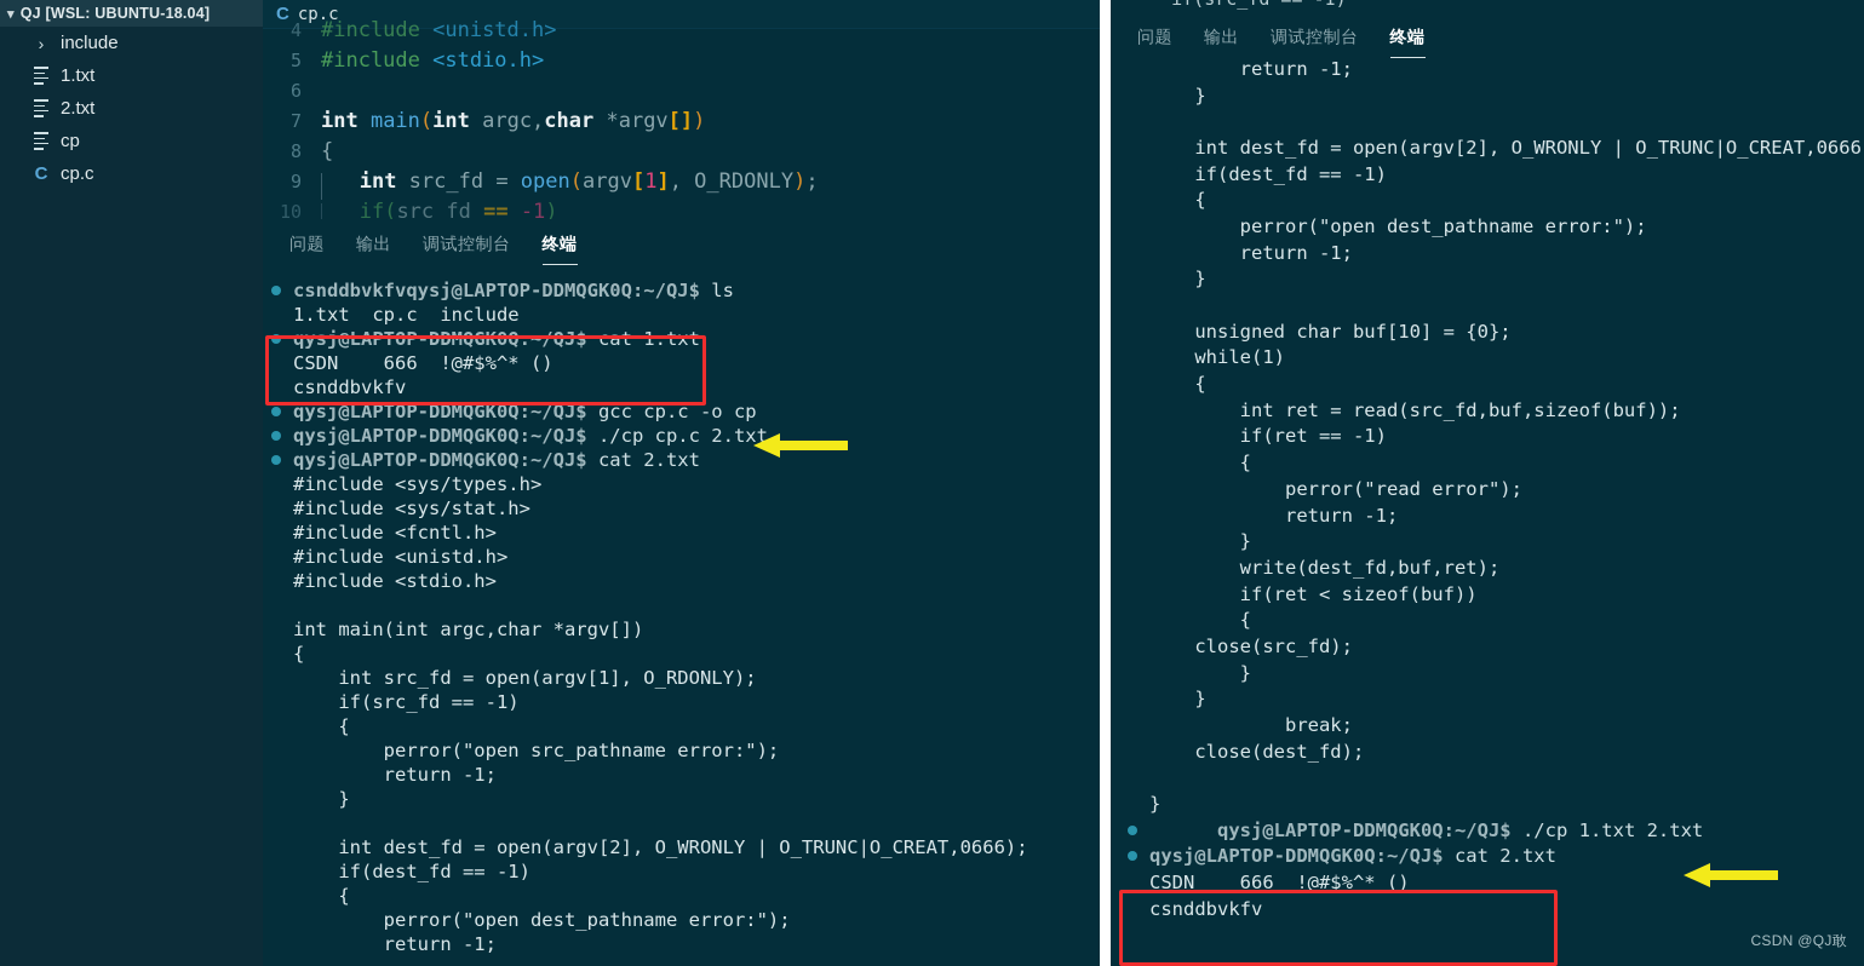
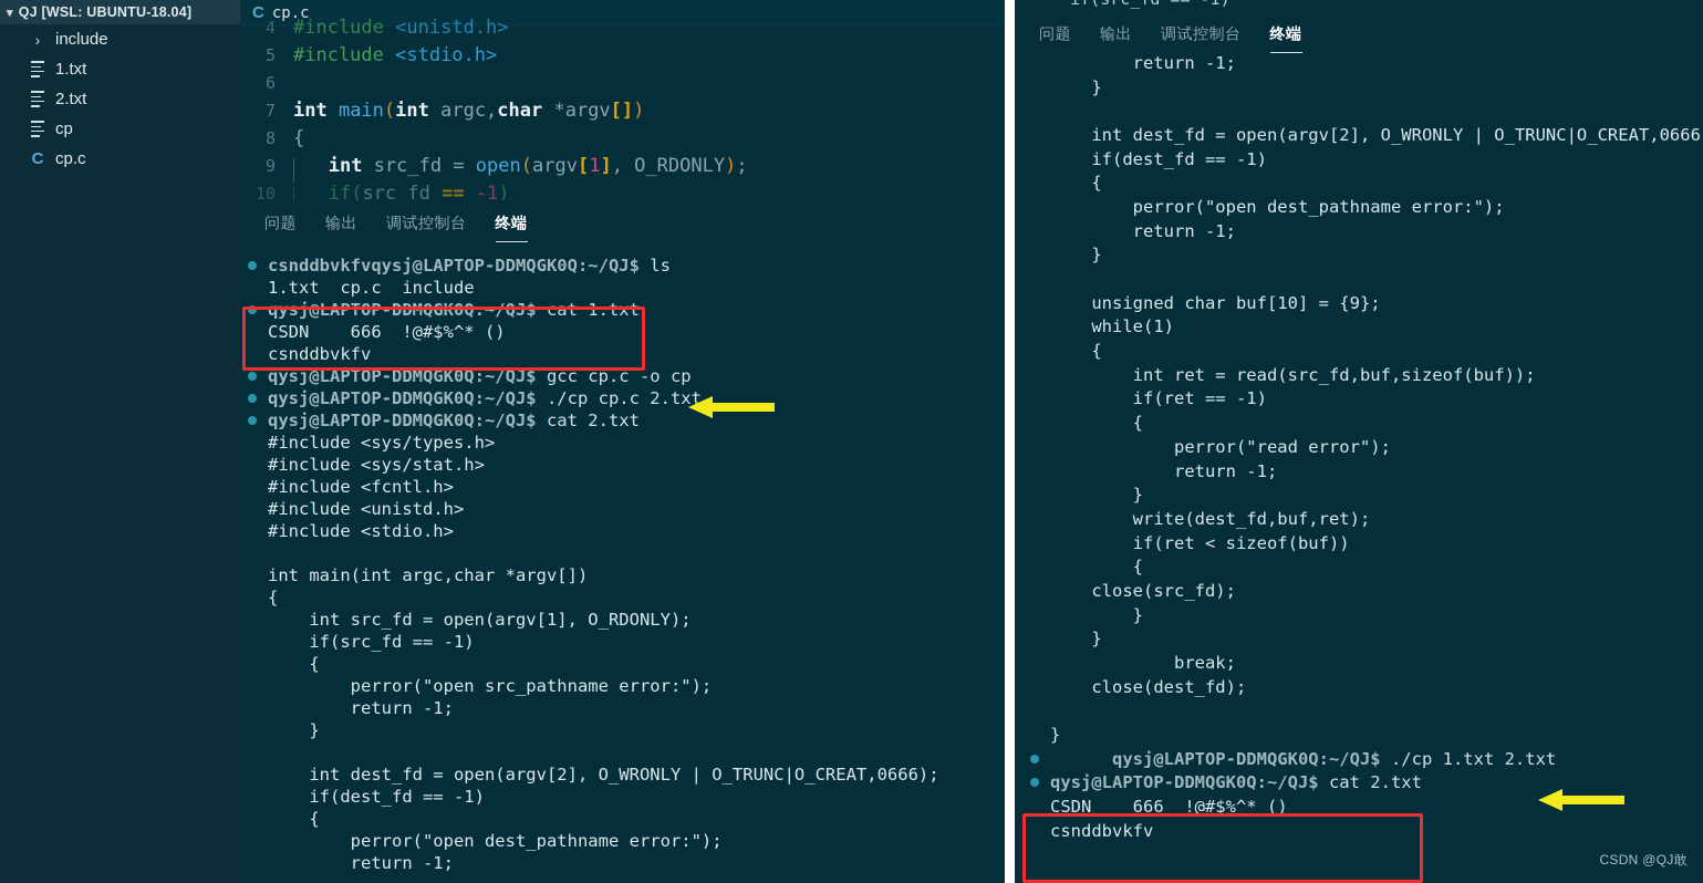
  ▾
  QJ [WSL: UBUNTU-18.04]
  ›
  include
  1.txt
  2.txt
  cp
  C
  cp.c
  C
  cp.c
  4
  #include <unistd.h>
  5
  #include <stdio.h>
  6
  7
  int main(int argc,char *argv[])
  8
  {
  9
  int src_fd = open(argv[1], O_RDONLY);
  10
  if(src_fd == -1)
  问题
  输出
  调试控制台
  终端
  csnddbvkfvqysj@LAPTOP-DDMQGK0Q:~/QJ$
  ls
  1.txt cp.c include
  qysj@LAPTOP-DDMQGK0Q:~/QJ$
  cat 1.txt
  CSDN 666 !@#$%^* ()
  csnddbvkfv
  qysj@LAPTOP-DDMQGK0Q:~/QJ$
  gcc cp.c -o cp
  qysj@LAPTOP-DDMQGK0Q:~/QJ$
  ./cp cp.c 2.txt
  qysj@LAPTOP-DDMQGK0Q:~/QJ$
  cat 2.txt
  #include <sys/types.h>
  #include <sys/stat.h>
  #include <fcntl.h>
  #include <unistd.h>
  #include <stdio.h>
  int main(int argc,char *argv[])
  {
  int src_fd = open(argv[1], O_RDONLY);
  if(src_fd == -1)
  {
  perror("open src_pathname error:");
  return -1;
  }
  int dest_fd = open(argv[2], O_WRONLY | O_TRUNC|O_CREAT,0666);
  if(dest_fd == -1)
  {
  perror("open dest_pathname error:");
  return -1;
  问题
  输出
  调试控制台
  终端
  return -1;
  }
  int dest_fd = open(argv[2], O_WRONLY | O_TRUNC|O_CREAT,0666
  if(dest_fd == -1)
  {
  perror("open dest_pathname error:");
  return -1;
  }
- unsigned char buf[10] = {0};
+ unsigned char buf[10] = {9};
  while(1)
  {
  int ret = read(src_fd,buf,sizeof(buf));
  if(ret == -1)
  {
  perror("read error");
  return -1;
  }
  write(dest_fd,buf,ret);
  if(ret < sizeof(buf))
  {
  close(src_fd);
  }
  }
  break;
  close(dest_fd);
  }
  qysj@LAPTOP-DDMQGK0Q:~/QJ$
  ./cp 1.txt 2.txt
  qysj@LAPTOP-DDMQGK0Q:~/QJ$
  cat 2.txt
  CSDN 666 !@#$%^* ()
  csnddbvkfv
  CSDN @QJ敢
